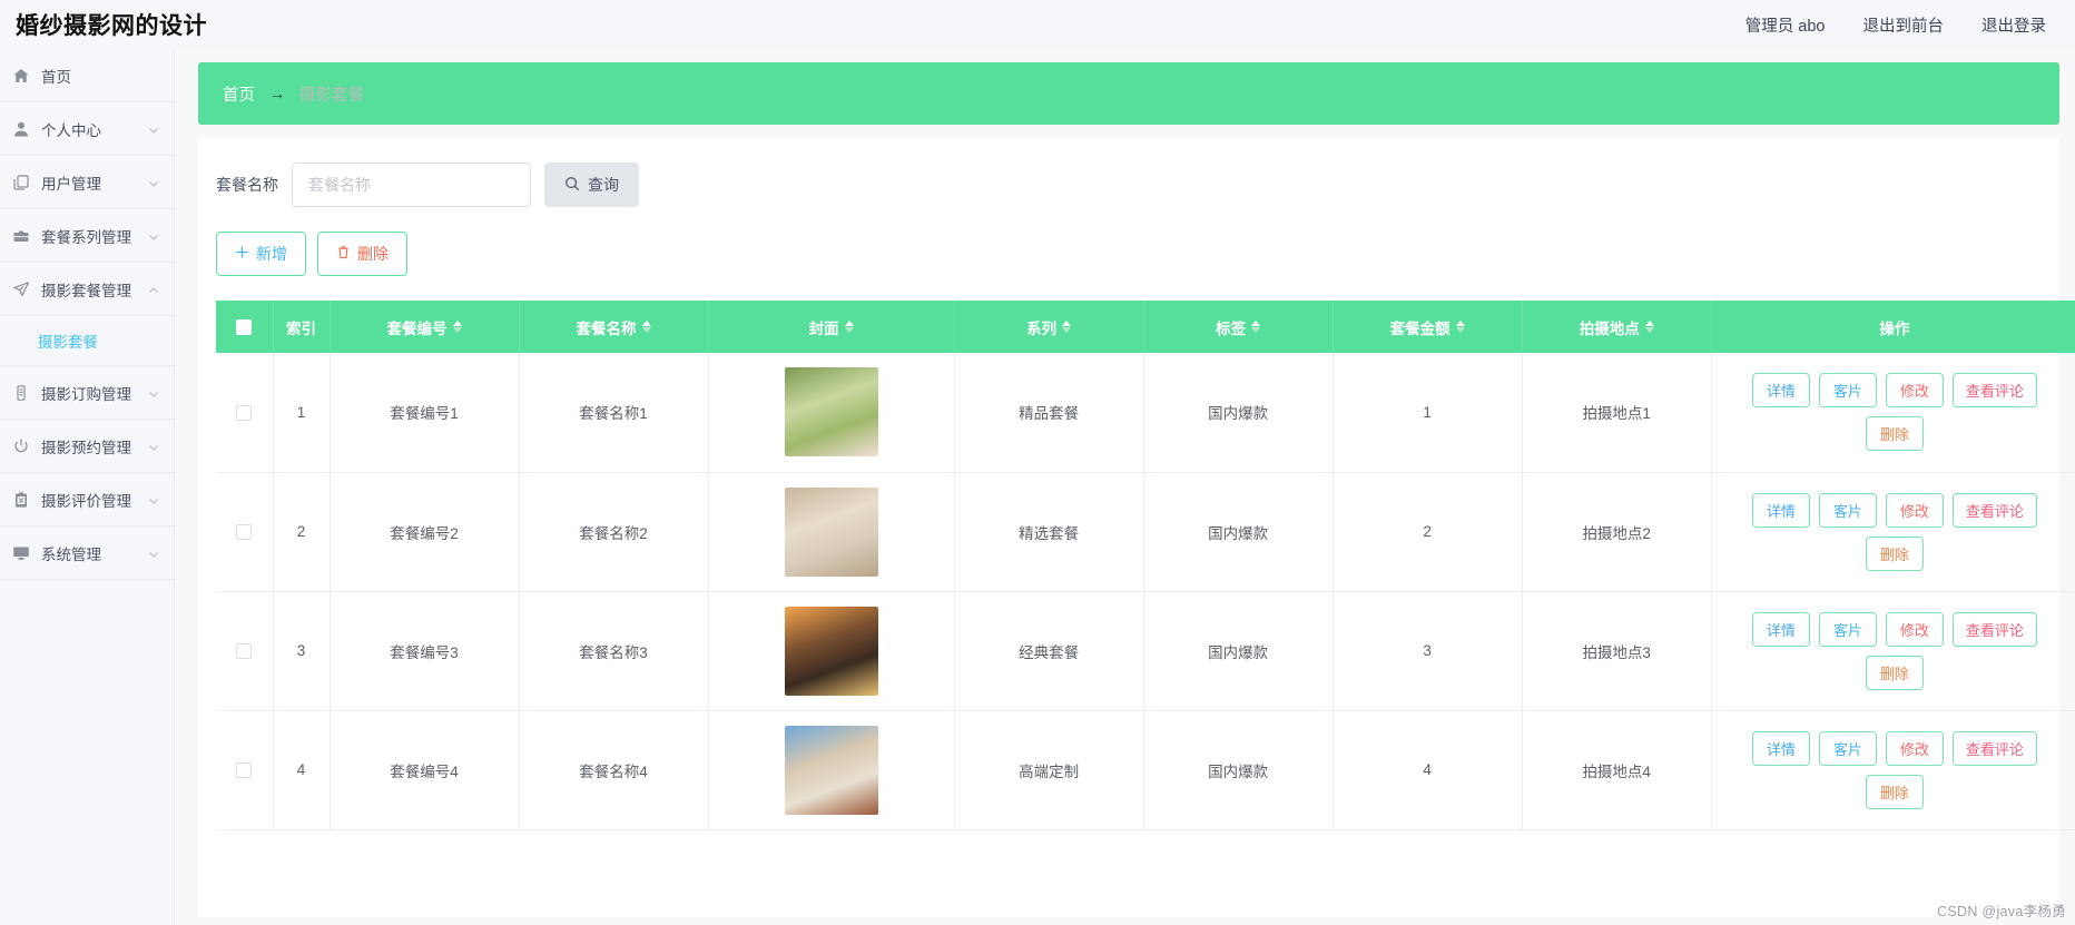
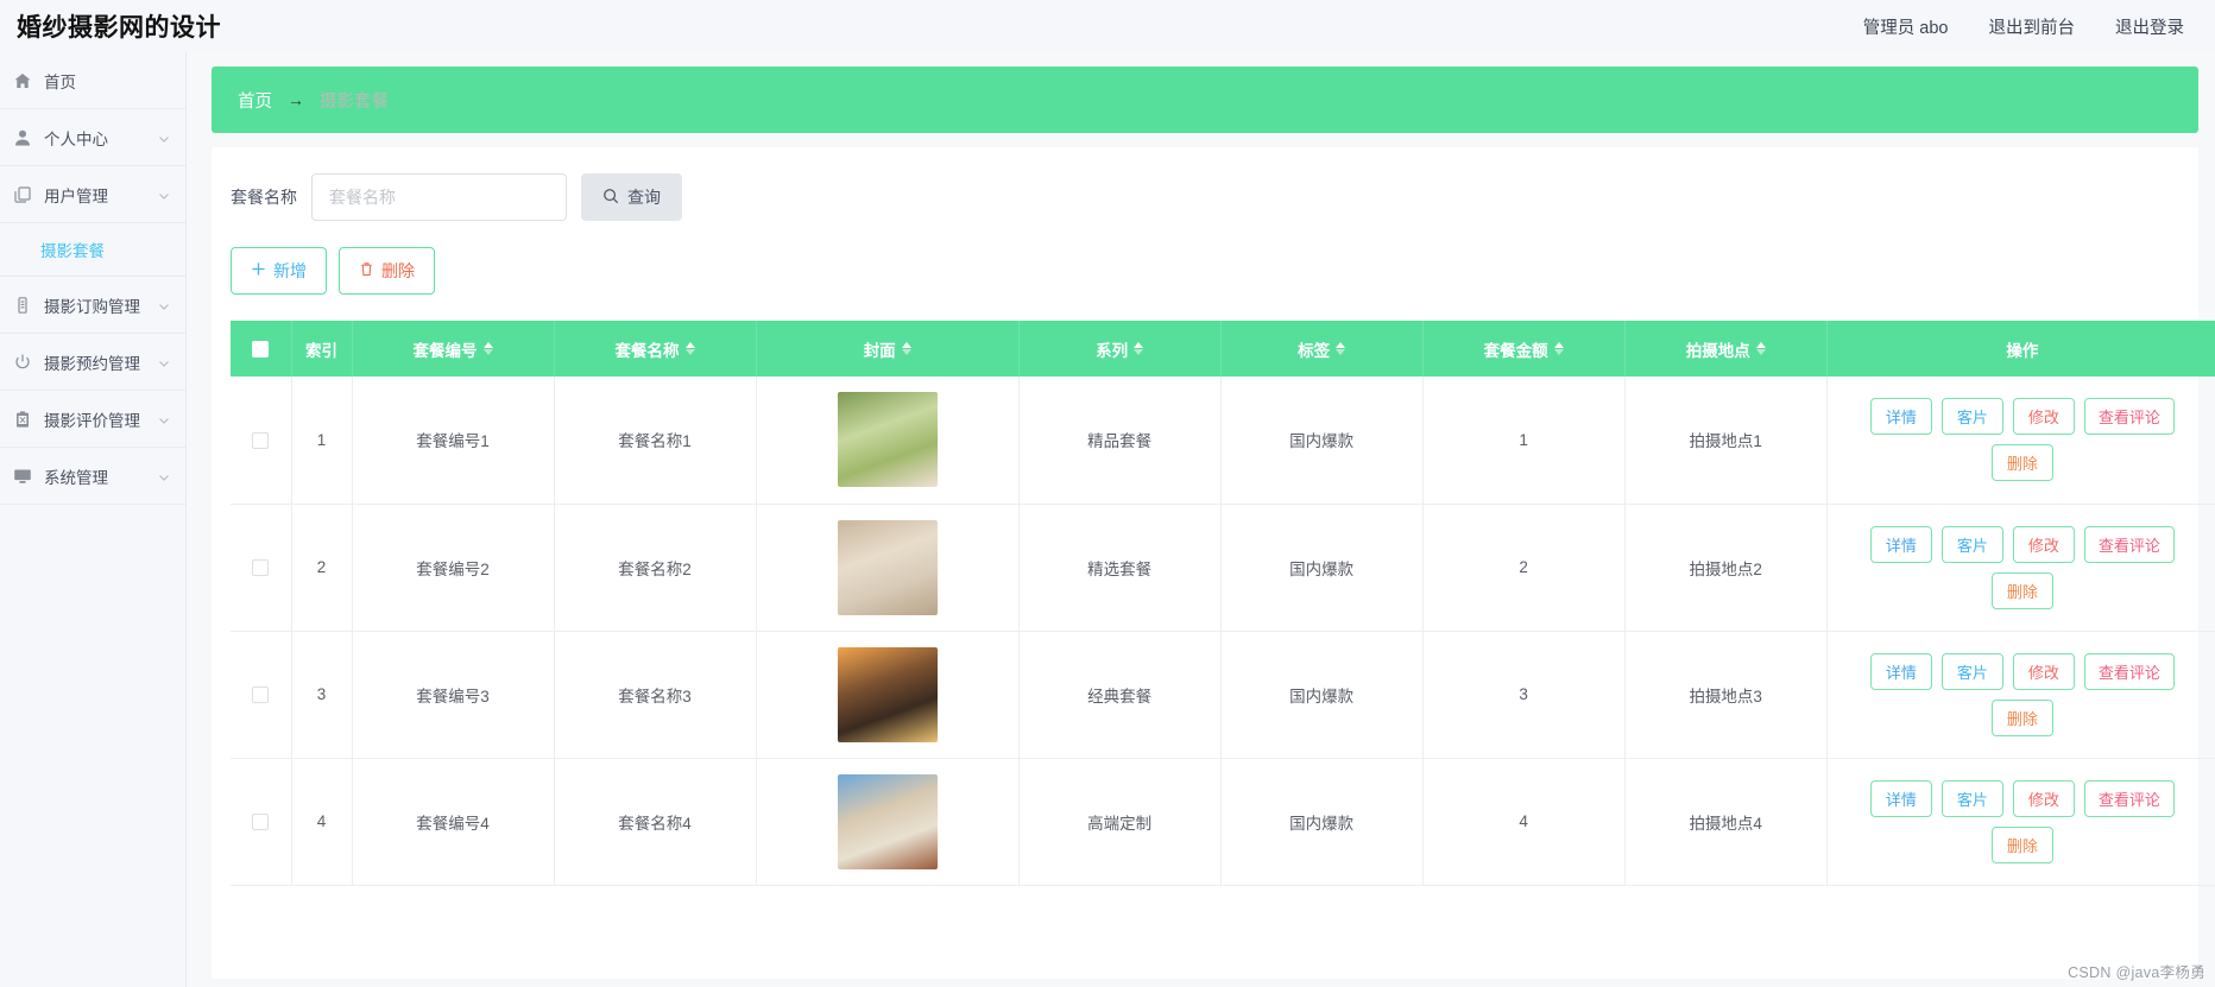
  婚纱摄影网的设计
  管理员 abo
  退出到前台
  退出登录
  首页
  个人中心
  用户管理
- 套餐系列管理
- 摄影套餐管理
  摄影套餐
  摄影订购管理
  摄影预约管理
  摄影评价管理
  系统管理
  首页
  →
  摄影套餐
  套餐名称
  套餐名称
  查询
  新增
  删除
  	索引	套餐编号	套餐名称	封面	系列	标签	套餐金额	拍摄地点	操作
  	1	套餐编号1	套餐名称1		精品套餐	国内爆款	1	拍摄地点1	详情 客片 修改 查看评论删除
  	2	套餐编号2	套餐名称2		精选套餐	国内爆款	2	拍摄地点2	详情 客片 修改 查看评论删除
  	3	套餐编号3	套餐名称3		经典套餐	国内爆款	3	拍摄地点3	详情 客片 修改 查看评论删除
  	4	套餐编号4	套餐名称4		高端定制	国内爆款	4	拍摄地点4	详情 客片 修改 查看评论删除
  CSDN @java李杨勇
